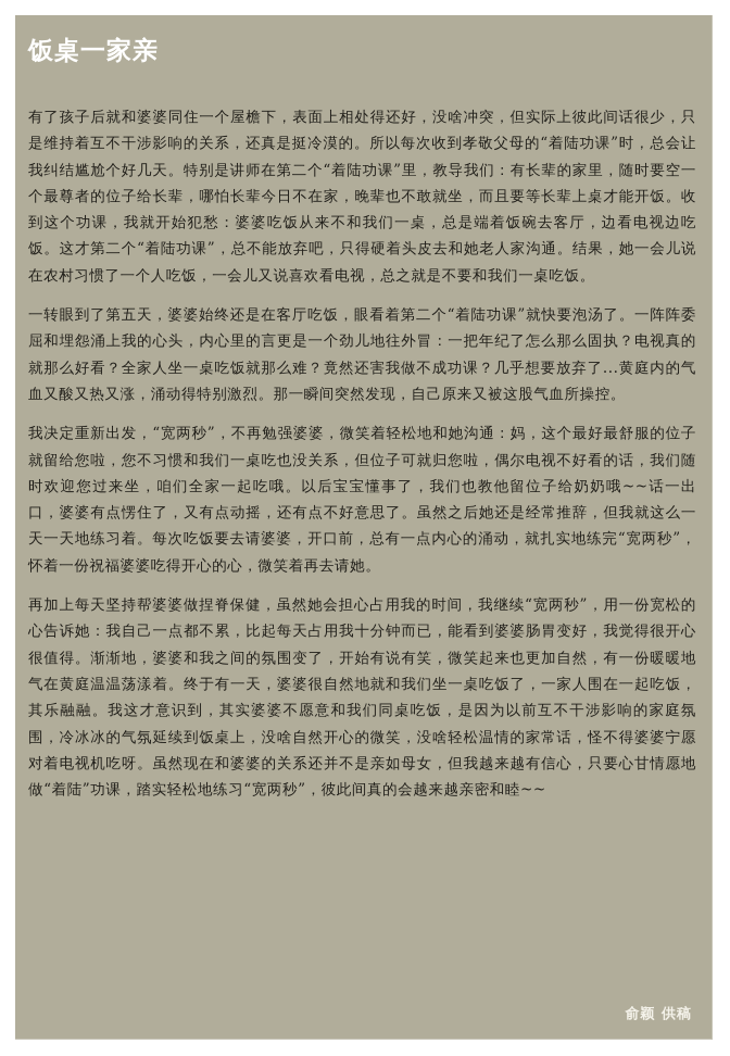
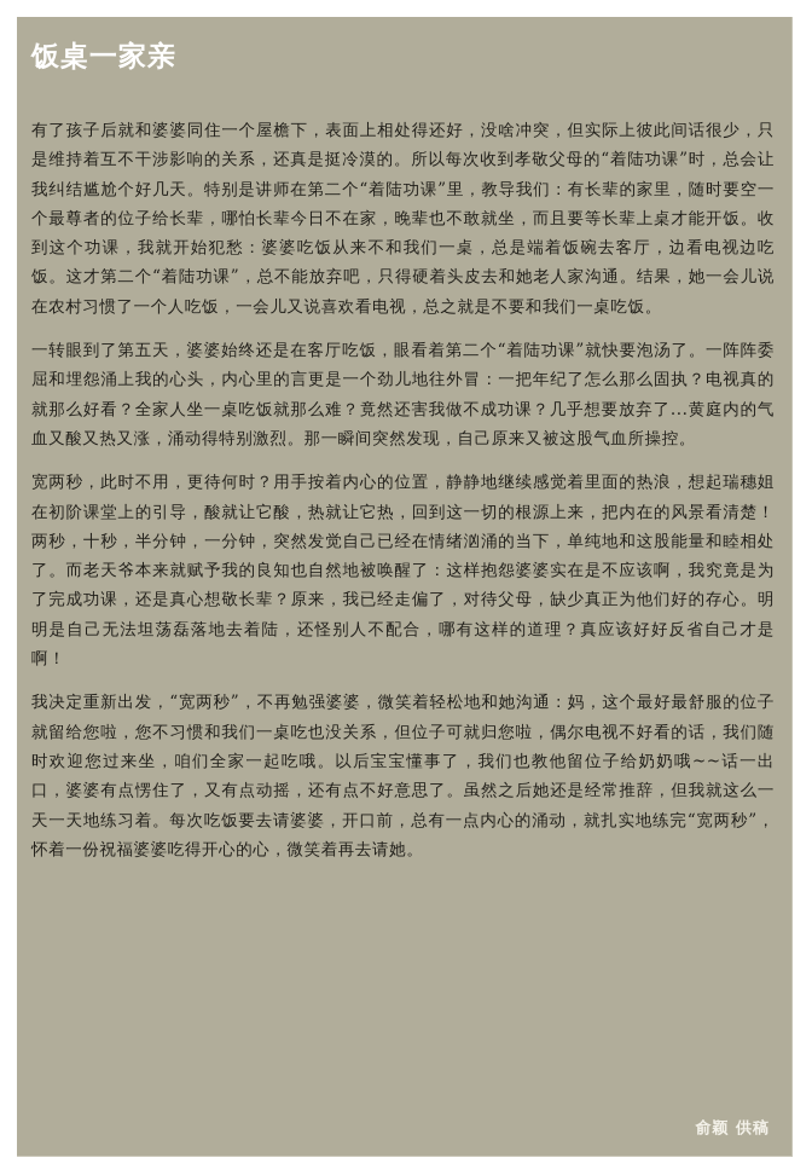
  饭桌一家亲
  有了孩子后就和婆婆同住一个屋檐下，表面上相处得还好，没啥冲突，但实际上彼此间话很少，只是维持着互不干涉影响的关系，还真是挺冷漠的。所以每次收到孝敬父母的“着陆功课”时，总会让我纠结尴尬个好几天。特别是讲师在第二个“着陆功课”里，教导我们：有长辈的家里，随时要空一个最尊者的位子给长辈，哪怕长辈今日不在家，晚辈也不敢就坐，而且要等长辈上桌才能开饭。收到这个功课，我就开始犯愁：婆婆吃饭从来不和我们一桌，总是端着饭碗去客厅，边看电视边吃饭。这才第二个“着陆功课”，总不能放弃吧，只得硬着头皮去和她老人家沟通。结果，她一会儿说在农村习惯了一个人吃饭，一会儿又说喜欢看电视，总之就是不要和我们一桌吃饭。
  一转眼到了第五天，婆婆始终还是在客厅吃饭，眼看着第二个“着陆功课”就快要泡汤了。一阵阵委屈和埋怨涌上我的心头，内心里的言更是一个劲儿地往外冒：一把年纪了怎么那么固执？电视真的就那么好看？全家人坐一桌吃饭就那么难？竟然还害我做不成功课？几乎想要放弃了...黄庭内的气血又酸又热又涨，涌动得特别激烈。那一瞬间突然发现，自己原来又被这股气血所操控。
+ 宽两秒，此时不用，更待何时？用手按着内心的位置，静静地继续感觉着里面的热浪，想起瑞穗姐在初阶课堂上的引导，酸就让它酸，热就让它热，回到这一切的根源上来，把内在的风景看清楚！两秒，十秒，半分钟，一分钟，突然发觉自己已经在情绪汹涌的当下，单纯地和这股能量和睦相处了。而老天爷本来就赋予我的良知也自然地被唤醒了：这样抱怨婆婆实在是不应该啊，我究竟是为了完成功课，还是真心想敬长辈？原来，我已经走偏了，对待父母，缺少真正为他们好的存心。明明是自己无法坦荡磊落地去着陆，还怪别人不配合，哪有这样的道理？真应该好好反省自己才是啊！
  我决定重新出发，“宽两秒”，不再勉强婆婆，微笑着轻松地和她沟通：妈，这个最好最舒服的位子就留给您啦，您不习惯和我们一桌吃也没关系，但位子可就归您啦，偶尔电视不好看的话，我们随时欢迎您过来坐，咱们全家一起吃哦。以后宝宝懂事了，我们也教他留位子给奶奶哦~~话一出口，婆婆有点愣住了，又有点动摇，还有点不好意思了。虽然之后她还是经常推辞，但我就这么一天一天地练习着。每次吃饭要去请婆婆，开口前，总有一点内心的涌动，就扎实地练完“宽两秒”，怀着一份祝福婆婆吃得开心的心，微笑着再去请她。
- 再加上每天坚持帮婆婆做捏脊保健，虽然她会担心占用我的时间，我继续“宽两秒”，用一份宽松的心告诉她：我自己一点都不累，比起每天占用我十分钟而已，能看到婆婆肠胃变好，我觉得很开心很值得。渐渐地，婆婆和我之间的氛围变了，开始有说有笑，微笑起来也更加自然，有一份暖暖地气在黄庭温温荡漾着。终于有一天，婆婆很自然地就和我们坐一桌吃饭了，一家人围在一起吃饭，其乐融融。我这才意识到，其实婆婆不愿意和我们同桌吃饭，是因为以前互不干涉影响的家庭氛围，冷冰冰的气氛延续到饭桌上，没啥自然开心的微笑，没啥轻松温情的家常话，怪不得婆婆宁愿对着电视机吃呀。虽然现在和婆婆的关系还并不是亲如母女，但我越来越有信心，只要心甘情愿地做“着陆”功课，踏实轻松地练习“宽两秒”，彼此间真的会越来越亲密和睦~~
  俞颖 供稿
